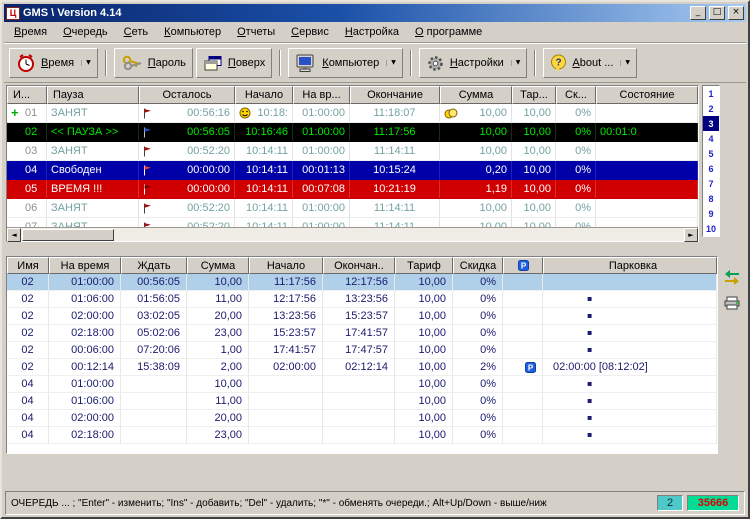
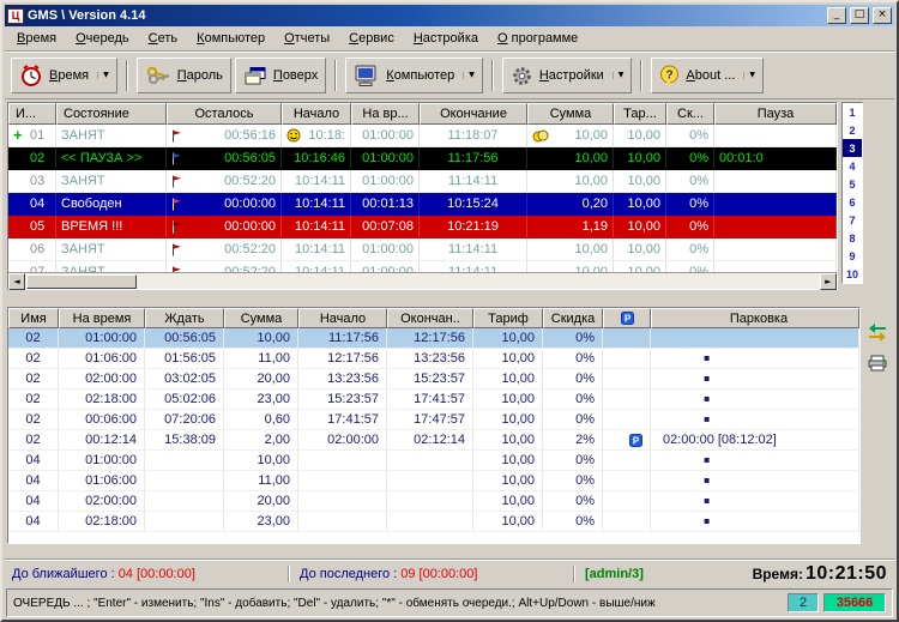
  Ц
  GMS \ Version 4.14
  _
  □
  ×
  Время
  Очередь
  Сеть
  Компьютер
  Отчеты
  Сервис
  Настройка
  О программе
  Время
  Пароль
  Поверх
  Компьютер
  Настройки
  ?
  About ...
  И...
- Пауза
+ Состояние
  Осталось
  Начало
  На вр...
  Окончание
  Сумма
  Тар...
  Ск...
- Состояние
+ Пауза
  +
  01
  ЗАНЯТ
  00:56:16
  10:18:
  01:00:00
  11:18:07
  10,00
  10,00
  0%
  02
  << ПАУЗА >>
  00:56:05
  10:16:46
  01:00:00
  11:17:56
  10,00
  10,00
  0%
  00:01:0
  03
  ЗАНЯТ
  00:52:20
  10:14:11
  01:00:00
  11:14:11
  10,00
  10,00
  0%
  04
  Свободен
  00:00:00
  10:14:11
  00:01:13
  10:15:24
  0,20
  10,00
  0%
  05
  ВРЕМЯ !!!
  00:00:00
  10:14:11
  00:07:08
  10:21:19
  1,19
  10,00
  0%
  06
  ЗАНЯТ
  00:52:20
  10:14:11
  01:00:00
  11:14:11
  10,00
  10,00
  0%
  ◄
  ►
  1
  2
  3
  4
  5
  6
  7
  8
  9
  10
  Имя
  На время
  Ждать
  Сумма
  Начало
  Окончан..
  Тариф
  Скидка
  P
  Парковка
  02
  01:00:00
  00:56:05
  10,00
  11:17:56
  12:17:56
  10,00
  0%
  02
  01:06:00
  01:56:05
  11,00
  12:17:56
  13:23:56
  10,00
  0%
  ▪
  02
  02:00:00
  03:02:05
  20,00
  13:23:56
  15:23:57
  10,00
  0%
  ▪
  02
  02:18:00
  05:02:06
  23,00
  15:23:57
  17:41:57
  10,00
  0%
  ▪
  02
  00:06:00
  07:20:06
- 1,00
+ 0,60
  17:41:57
  17:47:57
  10,00
  0%
  ▪
  02
  00:12:14
  15:38:09
  2,00
  02:00:00
  02:12:14
  10,00
  2%
  P
  02:00:00 [08:12:02]
  04
  01:00:00
  10,00
  10,00
  0%
  ▪
  04
  01:06:00
  11,00
  10,00
  0%
  ▪
  04
  02:00:00
  20,00
  10,00
  0%
  ▪
  04
  02:18:00
  23,00
  10,00
  0%
  ▪
+ До ближайшего :
+ 04 [00:00:00]
+ До последнего :
+ 09 [00:00:00]
+ [admin/3]
+ Время:
+ 10:21:50
  ОЧЕРЕДЬ ... ; "Enter" - изменить; "Ins" - добавить; "Del" - удалить; "*" - обменять очереди.; Alt+Up/Down - выше/ниж
  2
  35666
